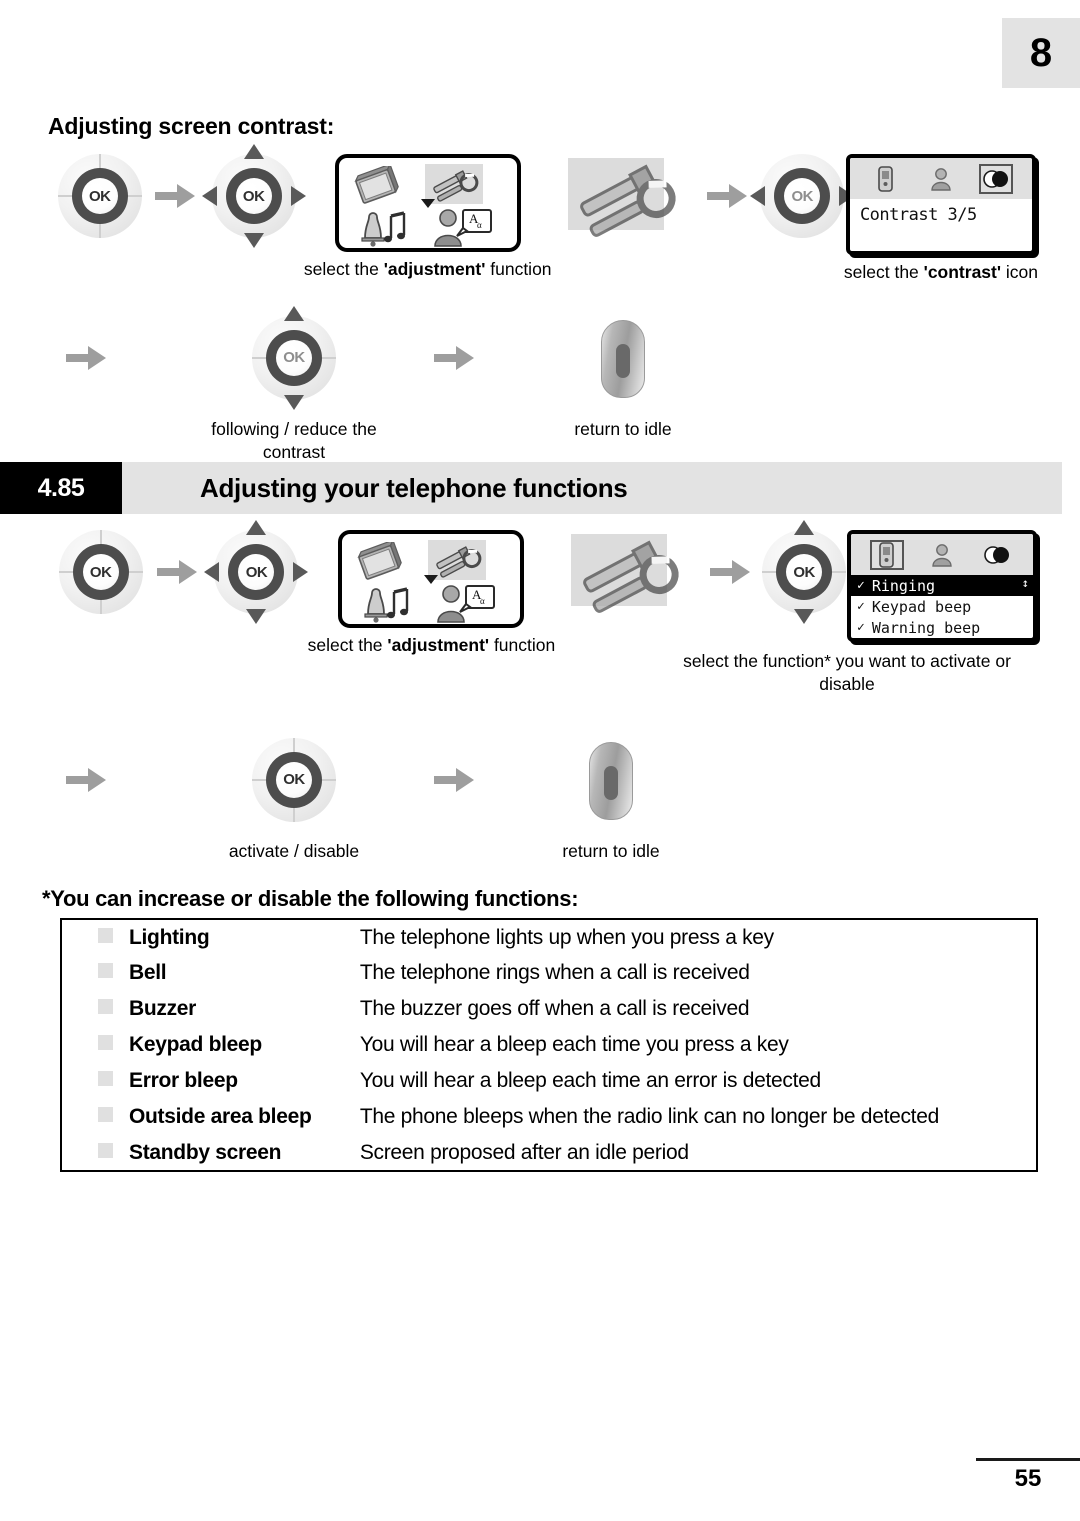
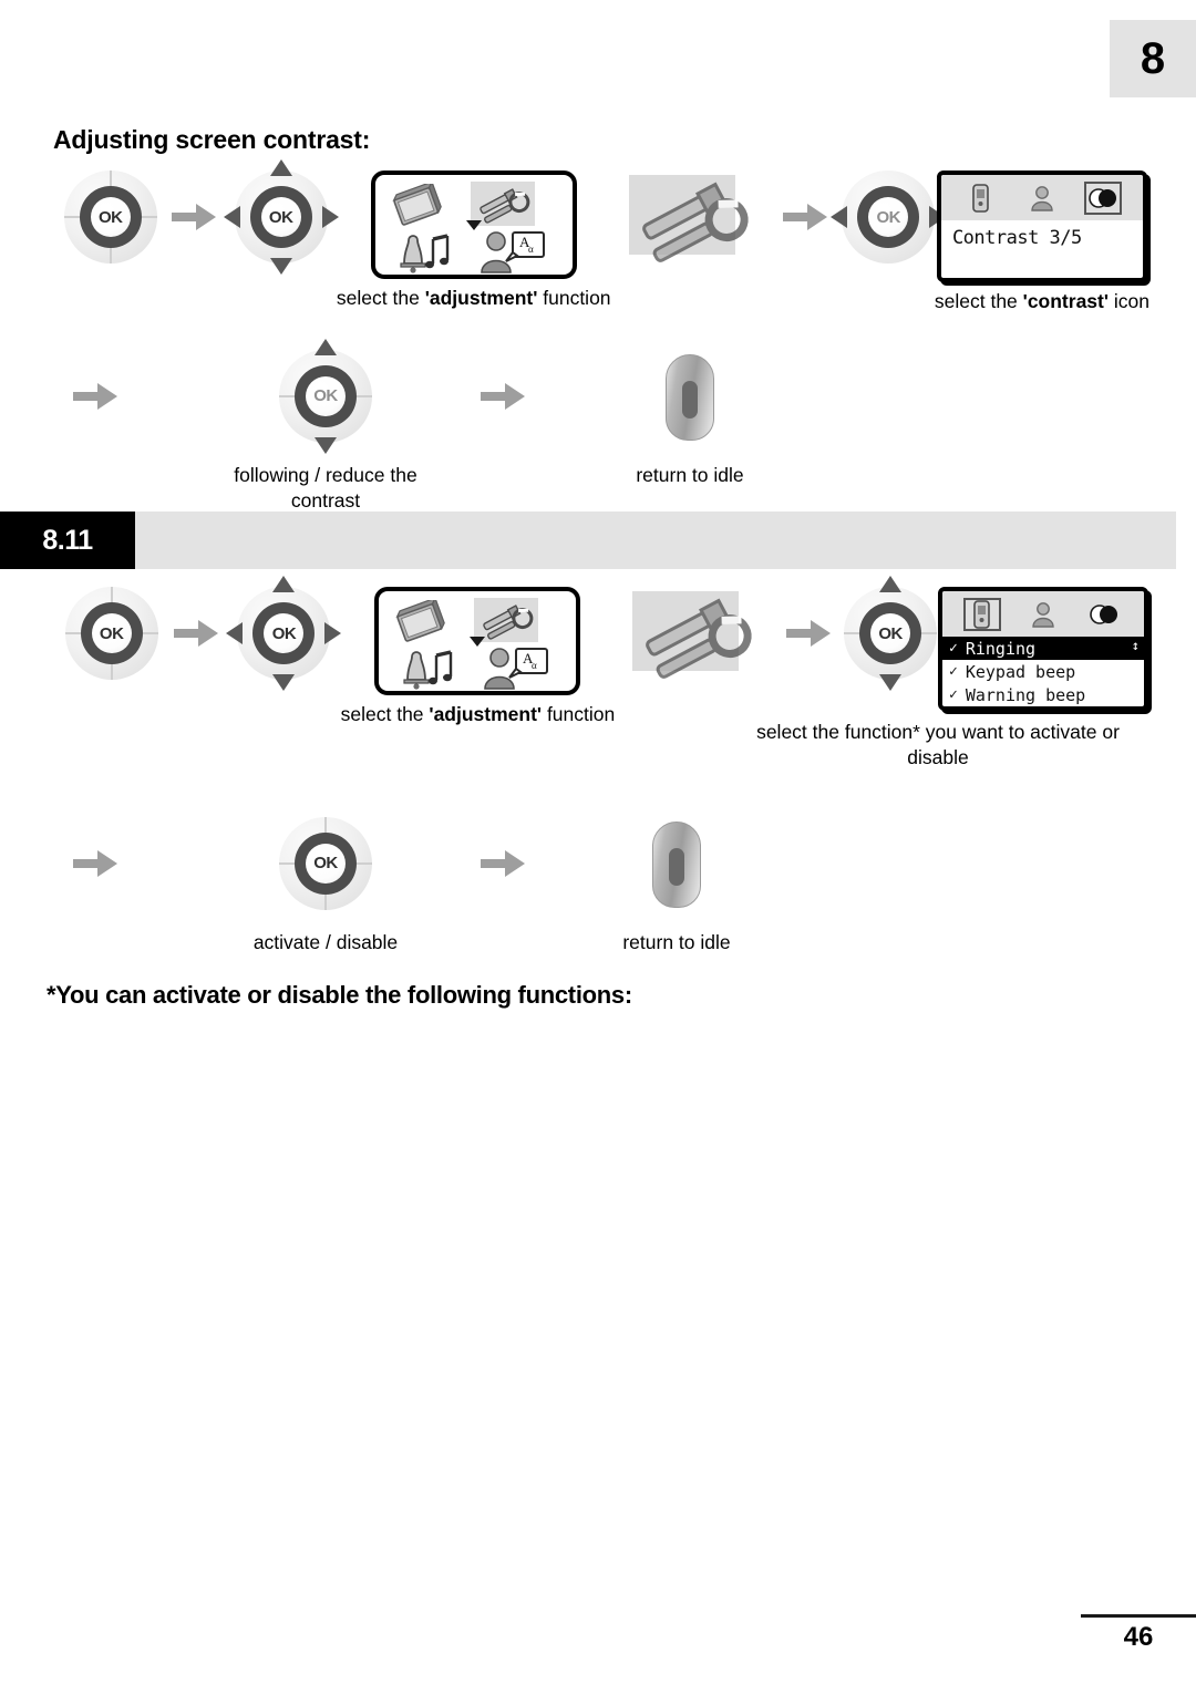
  8
  Adjusting screen contrast:
  OK
  OK
  A
  α
  select the 'adjustment' function
  OK
  Contrast 3/5
  select the 'contrast' icon
  OK
  following / reduce the contrast
  return to idle
- 4.85
+ 8.11
- Adjusting your telephone functions
  OK
  OK
  A
  α
  select the 'adjustment' function
  OK
  ✓
  Ringing
  ↕
  ✓
  Keypad beep
  ✓
  Warning beep
  select the function* you want to activate or disable
  OK
  activate / disable
  return to idle
- *You can increase or disable the following functions:
+ *You can activate or disable the following functions:
- 	Lighting	The telephone lights up when you press a key
- 	Bell	The telephone rings when a call is received
- 	Buzzer	The buzzer goes off when a call is received
- 	Keypad bleep	You will hear a bleep each time you press a key
- 	Error bleep	You will hear a bleep each time an error is detected
- 	Outside area bleep	The phone bleeps when the radio link can no longer be detected
- 	Standby screen	Screen proposed after an idle period
- 55
+ 46
